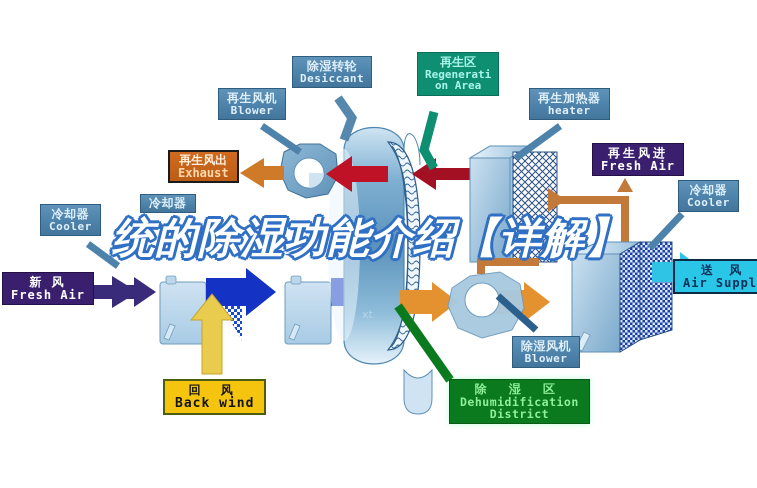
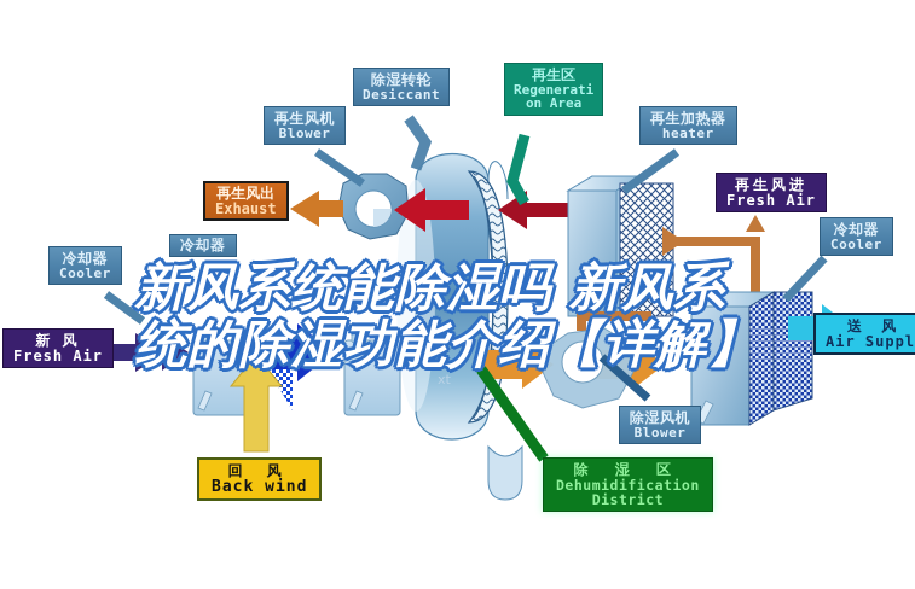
  xt
  除湿转轮
  Desiccant
  再生风机
  Blower
  再生区
  Regenerati
  on Area
  再生加热器
  heater
  再生风进
  Fresh Air
  冷却器
  Cooler
  再生风出
  Exhaust
  冷却器
  Cooler
  冷却器
  新 风
  Fresh Air
  回 风
  Back wind
  除湿风机
  Blower
  除 湿 区
  Dehumidification
  District
  送 风
  Air Suppl
+ 新风系统能除湿吗 新风系
  统的除湿功能介绍【详解】
